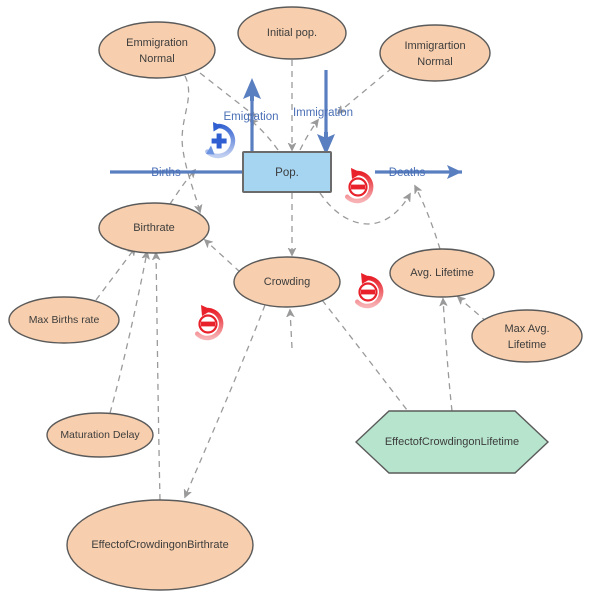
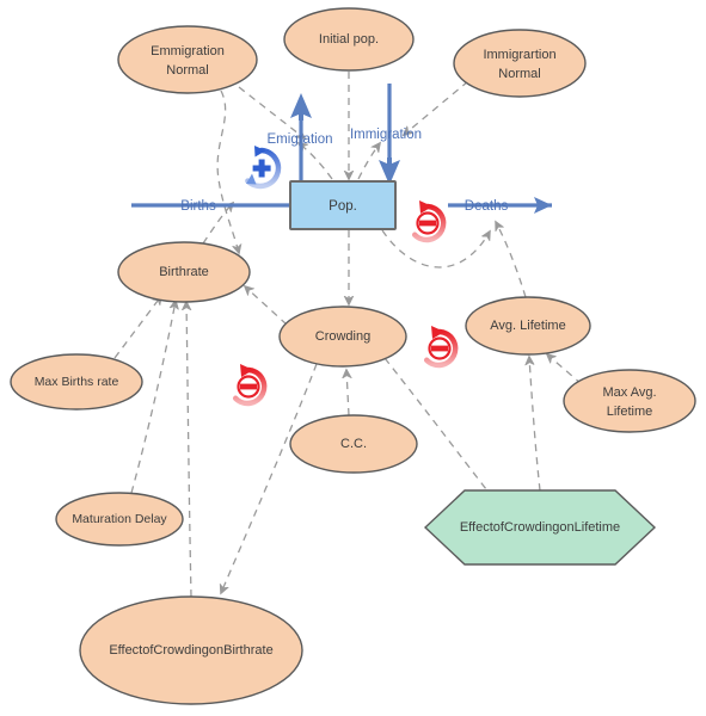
  Pop.
  Births
  Deaths
  Emigration
  Immigration
  Emmigration
  Normal
  Initial pop.
  Immigrartion
  Normal
  Birthrate
  Max Births rate
  Crowding
  Avg. Lifetime
  Max Avg.
  Lifetime
+ C.C.
  Maturation Delay
  EffectofCrowdingonBirthrate
  EffectofCrowdingonLifetime
